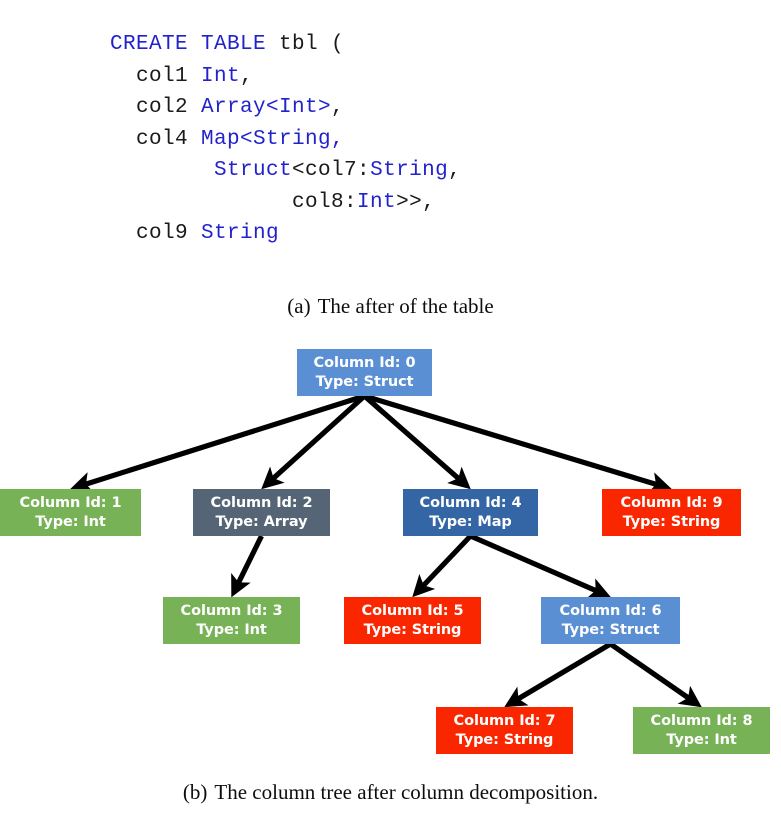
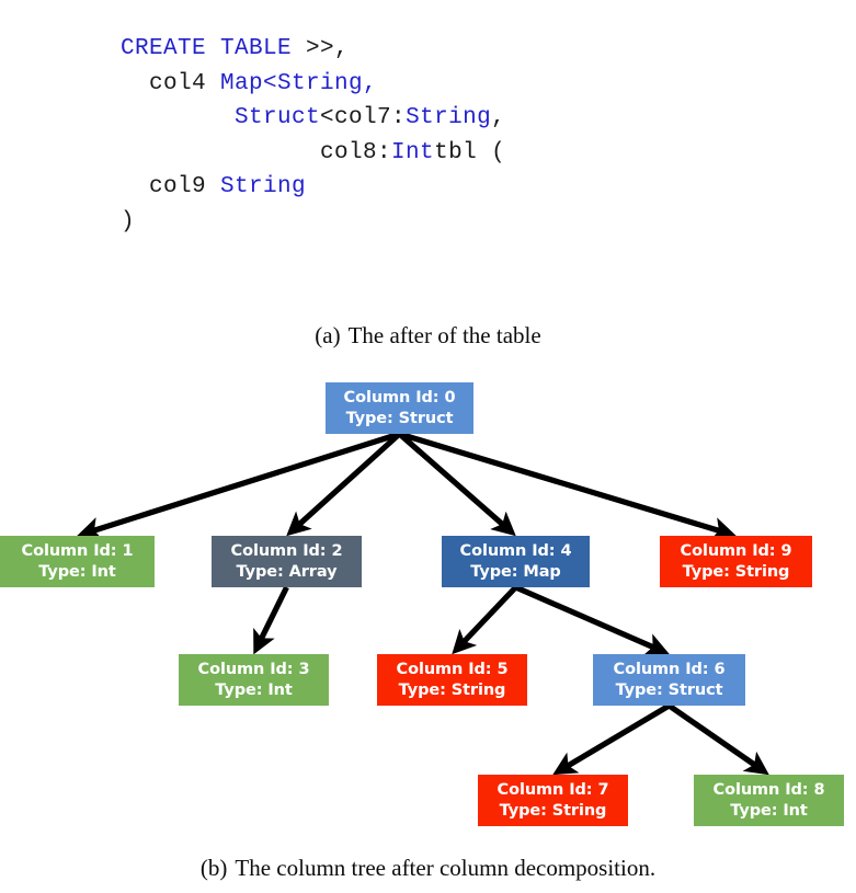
- CREATE TABLE tbl (
+ CREATE TABLE >>,
- col1 Int,
- col2 Array<Int>,
  col4 Map<String,
  Struct<col7:String,
- col8:Int>>,
+ col8:Inttbl (
  col9 String
+ )
  (a) The after of the table
  Column Id: 0
  Type: Struct
  Column Id: 1
  Type: Int
  Column Id: 2
  Type: Array
  Column Id: 4
  Type: Map
  Column Id: 9
  Type: String
  Column Id: 3
  Type: Int
  Column Id: 5
  Type: String
  Column Id: 6
  Type: Struct
  Column Id: 7
  Type: String
  Column Id: 8
  Type: Int
  (b) The column tree after column decomposition.
